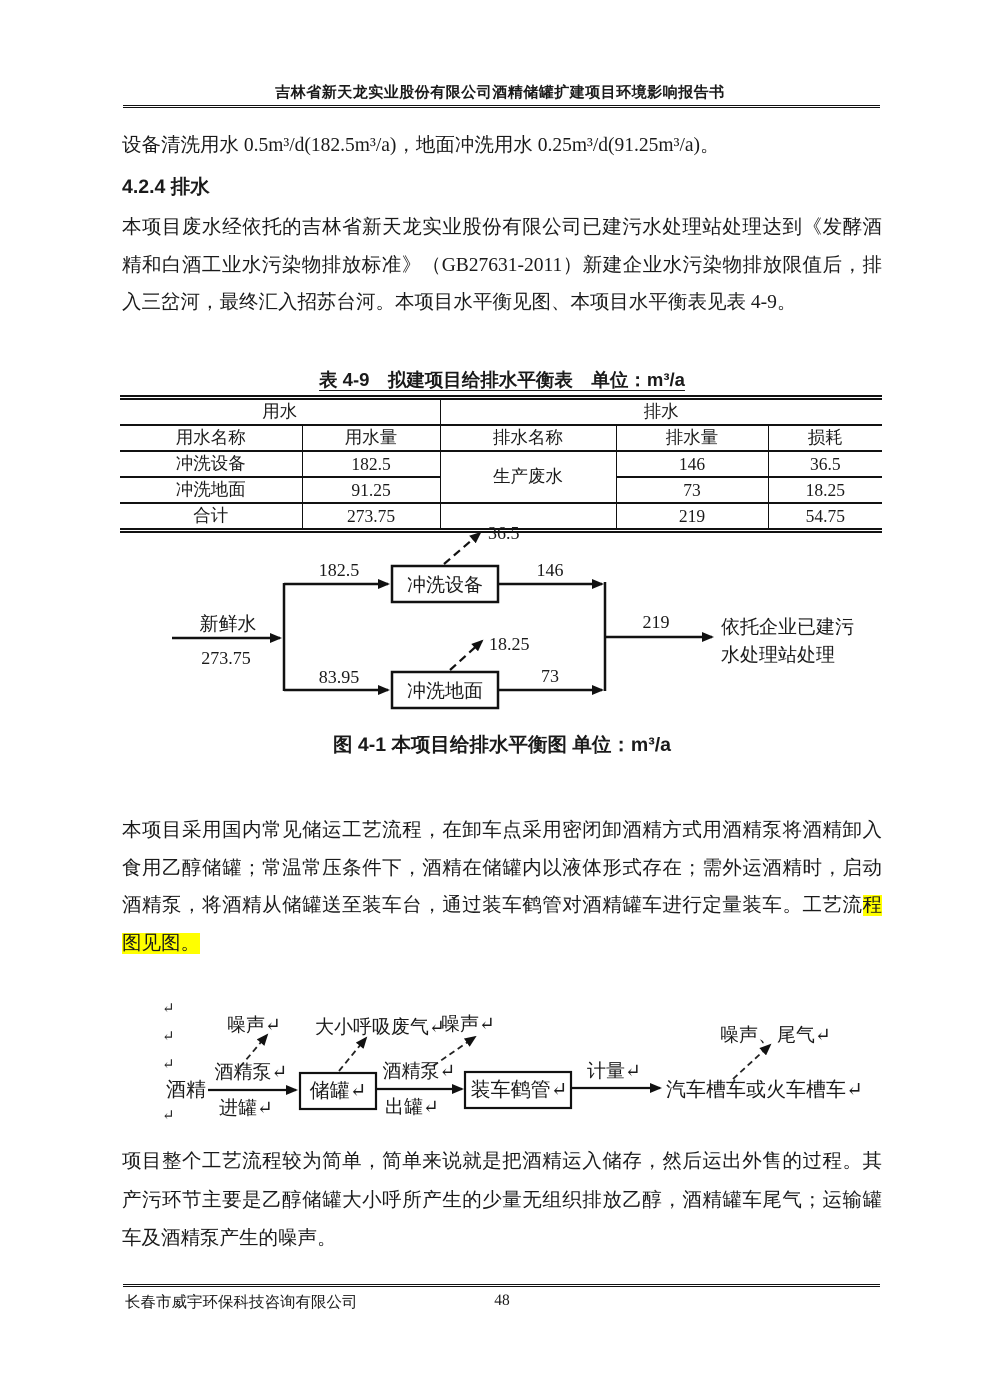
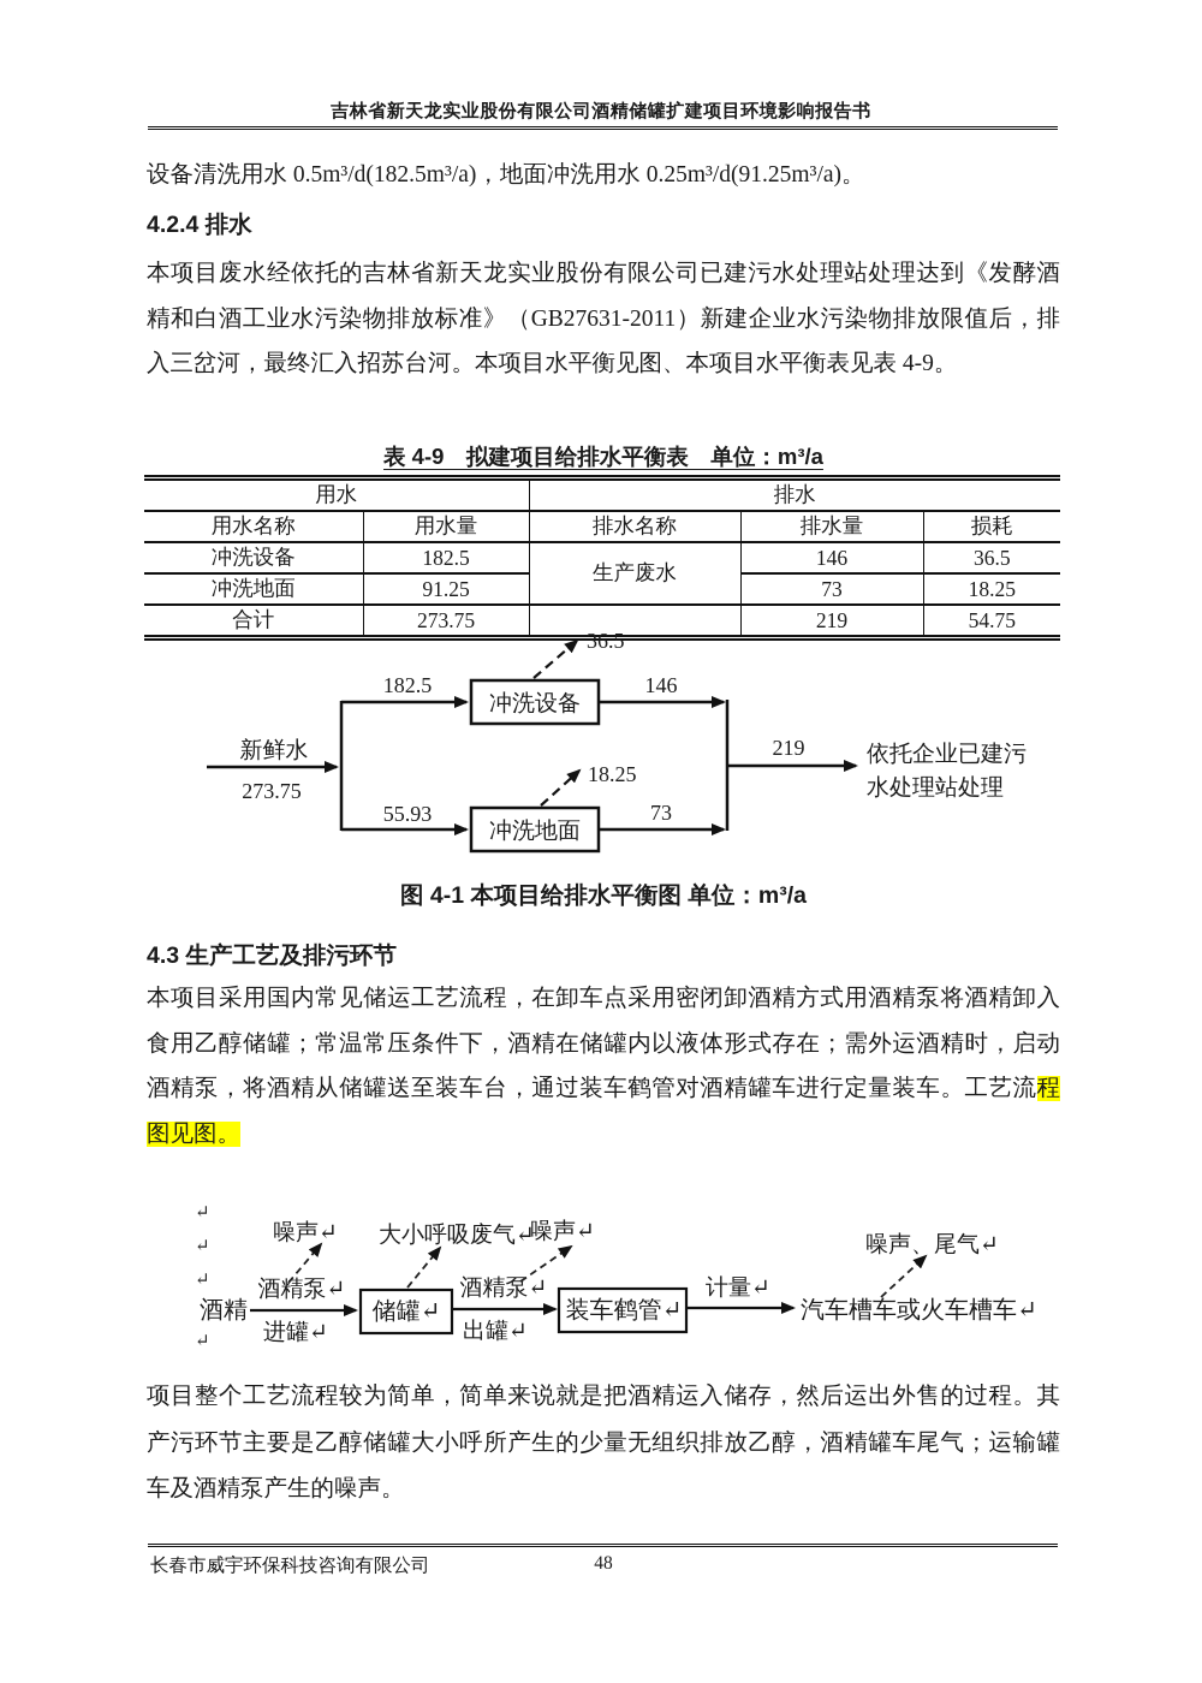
  吉林省新天龙实业股份有限公司酒精储罐扩建项目环境影响报告书
  设备清洗用水 0.5m³/d(182.5m³/a)，地面冲洗用水 0.25m³/d(91.25m³/a)。
  4.2.4 排水
  本项目废水经依托的吉林省新天龙实业股份有限公司已建污水处理站处理达到《发酵酒精和白酒工业水污染物排放标准》（GB27631-2011）新建企业水污染物排放限值后，排入三岔河，最终汇入招苏台河。本项目水平衡见图、本项目水平衡表见表 4-9。
  表 4-9 拟建项目给排水平衡表 单位：m³/a
  用水	排水
  用水名称	用水量	排水名称	排水量	损耗
  冲洗设备	182.5	生产废水	146	36.5
  冲洗地面	91.25	73	18.25
  合计	273.75		219	54.75
  新鲜水
  273.75
  182.5
  冲洗设备
  36.5
  146
- 83.95
+ 55.93
  冲洗地面
  18.25
  73
  219
  依托企业已建污
  水处理站处理
  图 4-1 本项目给排水平衡图 单位：m³/a
+ 4.3 生产工艺及排污环节
  本项目采用国内常见储运工艺流程，在卸车点采用密闭卸酒精方式用酒精泵将酒精卸入食用乙醇储罐；常温常压条件下，酒精在储罐内以液体形式存在；需外运酒精时，启动酒精泵，将酒精从储罐送至装车台，通过装车鹤管对酒精罐车进行定量装车。工艺流程图见图。
  ↵
  ↵
  ↵
  ↵
  酒精
  酒精泵↵
  进罐↵
  噪声↵
  储罐↵
  大小呼吸废气↵
  酒精泵↵
  出罐↵
  噪声↵
  装车鹤管↵
  计量↵
  汽车槽车或火车槽车↵
  噪声、尾气↵
  项目整个工艺流程较为简单，简单来说就是把酒精运入储存，然后运出外售的过程。其产污环节主要是乙醇储罐大小呼所产生的少量无组织排放乙醇，酒精罐车尾气；运输罐车及酒精泵产生的噪声。
  48
  长春市威宇环保科技咨询有限公司
